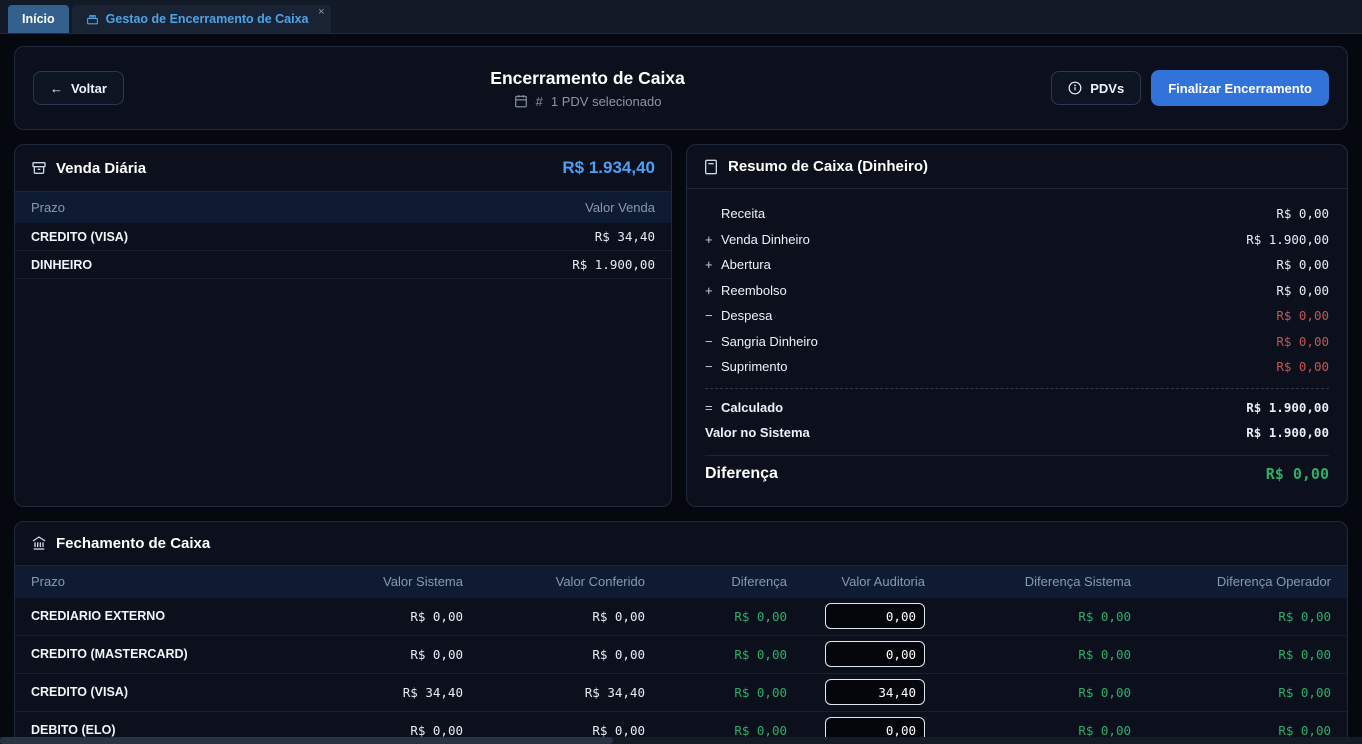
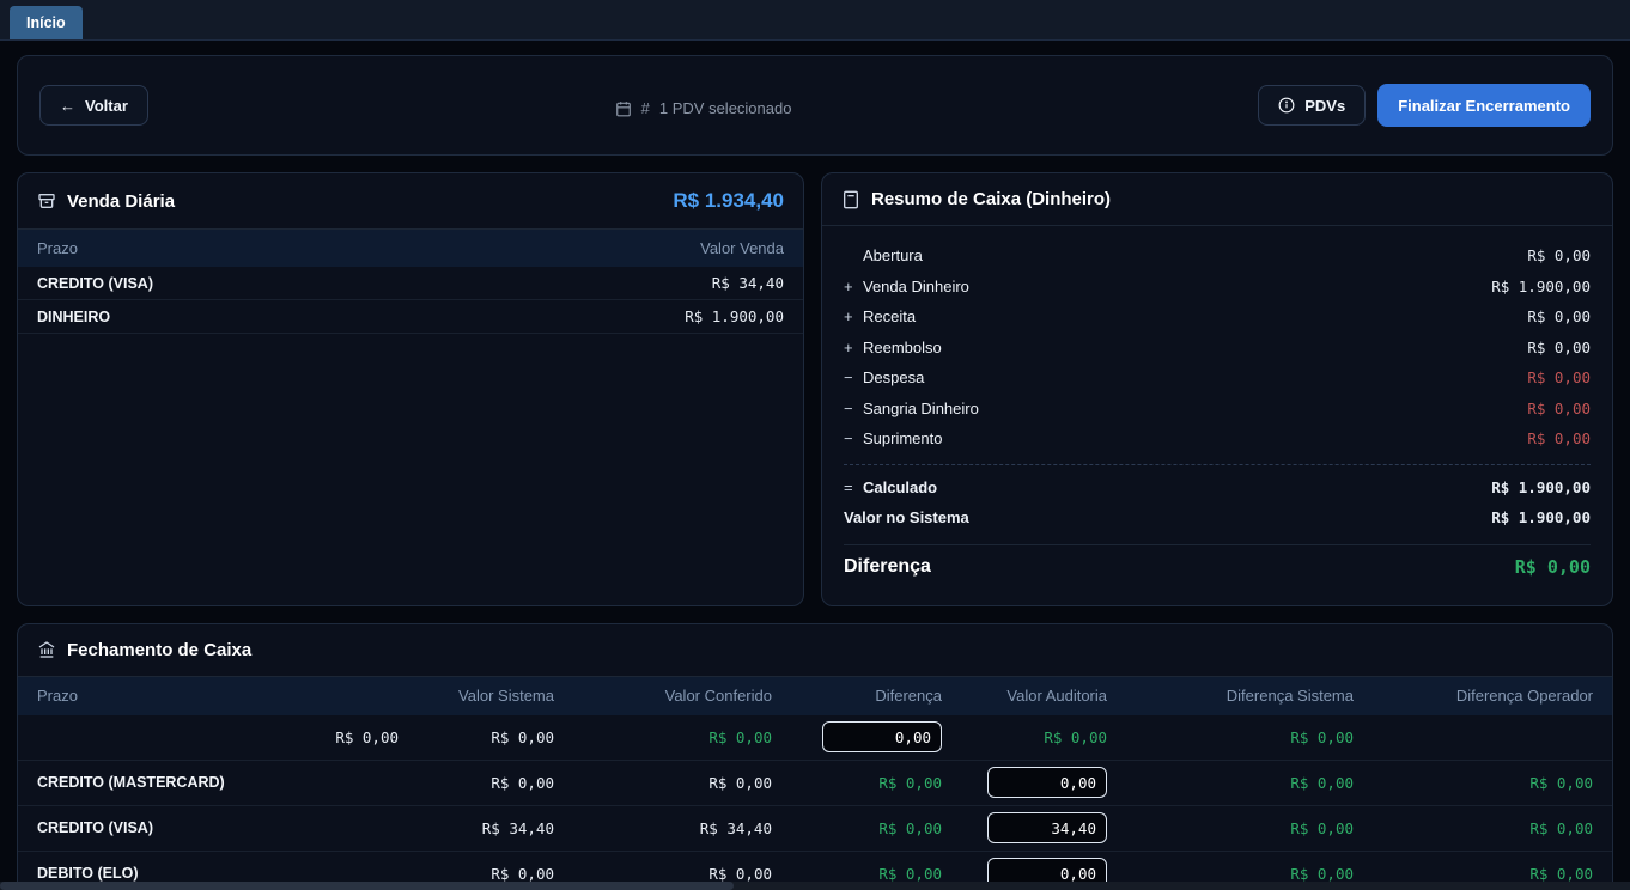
  Início
- Gestao de Encerramento de Caixa
- ×
  ←
  Voltar
- Encerramento de Caixa
  #
  1 PDV selecionado
  PDVs
  Finalizar Encerramento
  Venda Diária
  R$ 1.934,40
  Prazo
  Valor Venda
  CREDITO (VISA)
  R$ 34,40
  DINHEIRO
  R$ 1.900,00
  Resumo de Caixa (Dinheiro)
- Receita
+ Abertura
  R$ 0,00
  +
  Venda Dinheiro
  R$ 1.900,00
  +
- Abertura
+ Receita
  R$ 0,00
  +
  Reembolso
  R$ 0,00
  −
  Despesa
  R$ 0,00
  −
  Sangria Dinheiro
  R$ 0,00
  −
  Suprimento
  R$ 0,00
  =
  Calculado
  R$ 1.900,00
  Valor no Sistema
  R$ 1.900,00
  Diferença
  R$ 0,00
  Fechamento de Caixa
  Prazo
  Valor Sistema
  Valor Conferido
  Diferença
  Valor Auditoria
  Diferença Sistema
  Diferença Operador
- CREDIARIO EXTERNO
  R$ 0,00
  R$ 0,00
  R$ 0,00
  0,00
  R$ 0,00
  R$ 0,00
  CREDITO (MASTERCARD)
  R$ 0,00
  R$ 0,00
  R$ 0,00
  0,00
  R$ 0,00
  R$ 0,00
  CREDITO (VISA)
  R$ 34,40
  R$ 34,40
  R$ 0,00
  34,40
  R$ 0,00
  R$ 0,00
  DEBITO (ELO)
  R$ 0,00
  R$ 0,00
  R$ 0,00
  0,00
  R$ 0,00
  R$ 0,00
